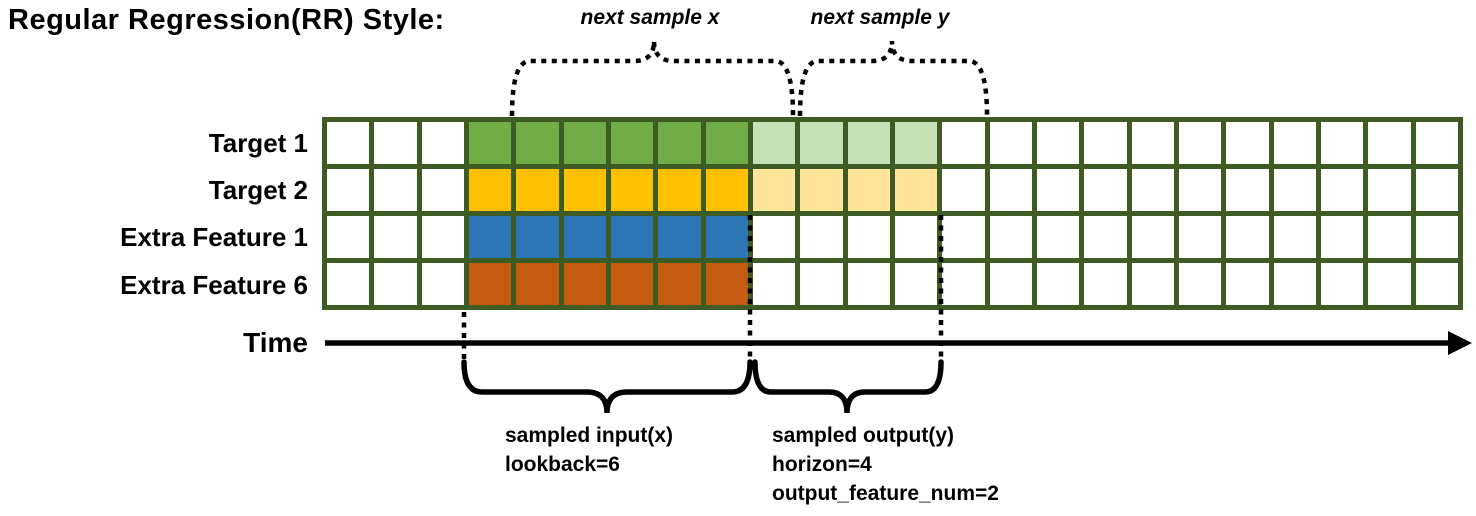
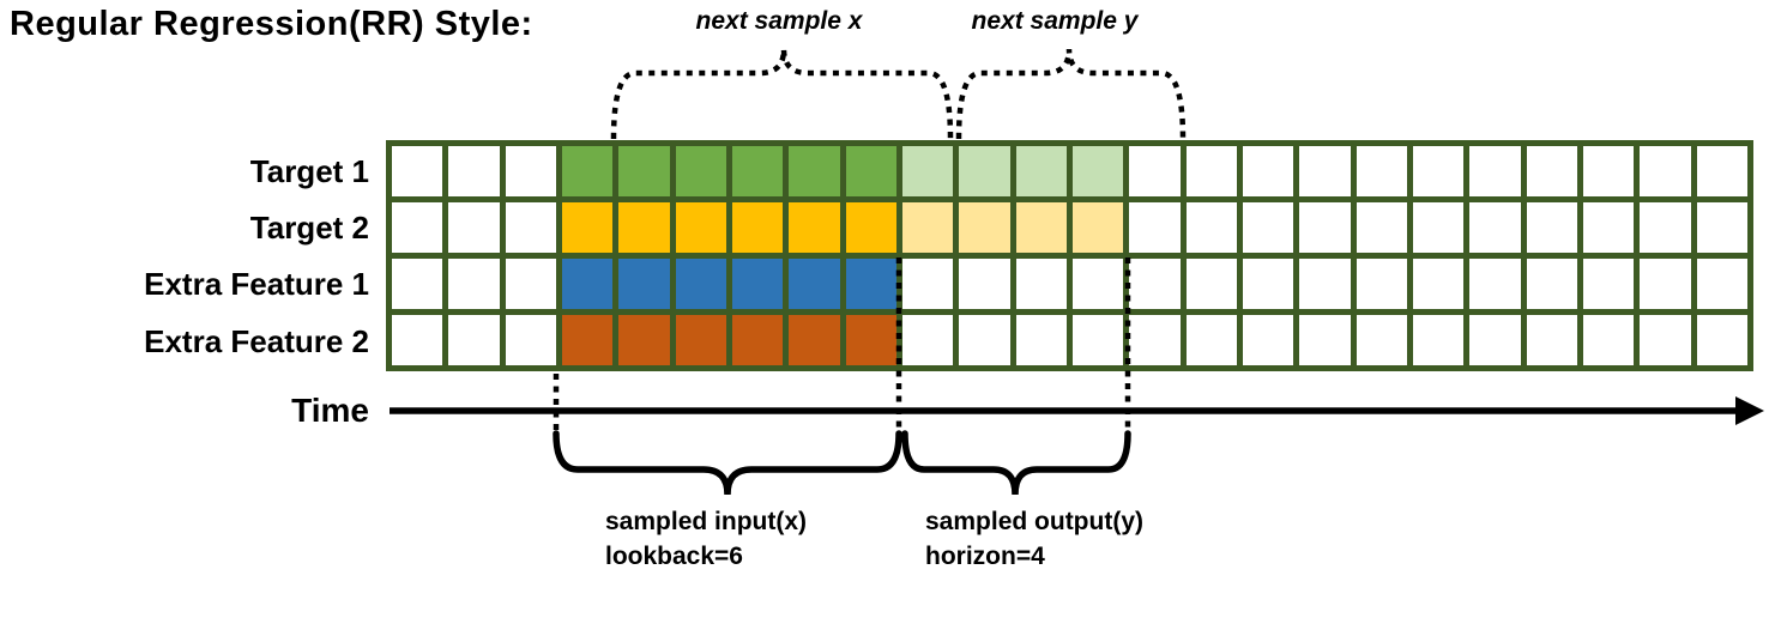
  Regular Regression(RR) Style:
  next sample x
  next sample y
  Target 1
  Target 2
  Extra Feature 1
- Extra Feature 6
+ Extra Feature 2
  Time
  sampled input(x)
  lookback=6
  sampled output(y)
  horizon=4
- output_feature_num=2
